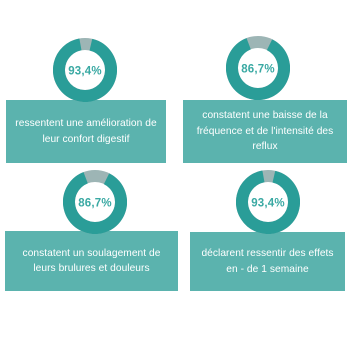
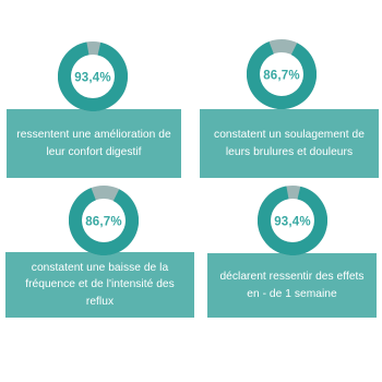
  ressentent une amélioration de leur confort digestif
  93,4%
- constatent une baisse de la fréquence et de l'intensité des reflux
+ constatent un soulagement de leurs brulures et douleurs
  86,7%
- constatent un soulagement de leurs brulures et douleurs
+ constatent une baisse de la fréquence et de l'intensité des reflux
  86,7%
  déclarent ressentir des effets en - de 1 semaine
  93,4%
